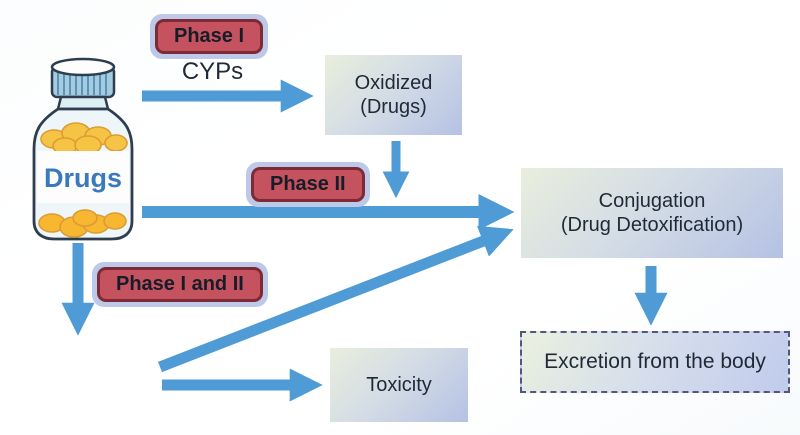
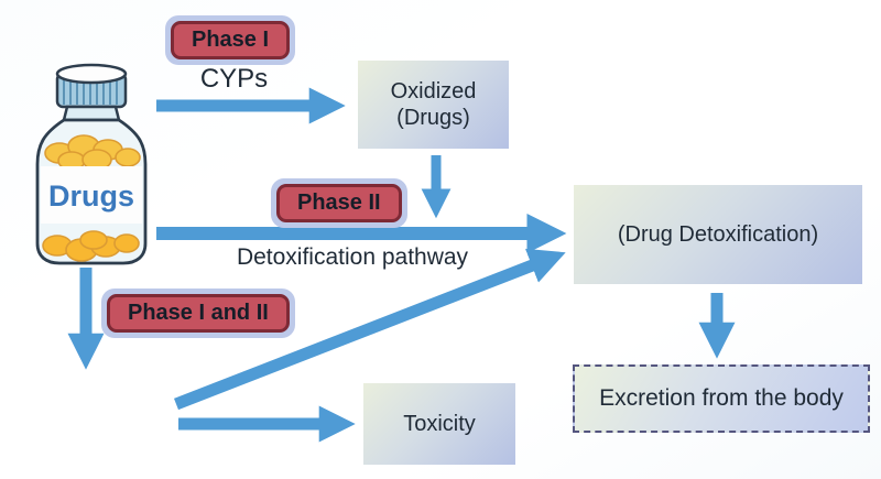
  Drugs
  Phase I
  Phase II
  Phase I and II
  CYPs
+ Detoxification pathway
  Oxidized
  (Drugs)
- Conjugation
  (Drug Detoxification)
  Excretion from the body
  Toxicity
